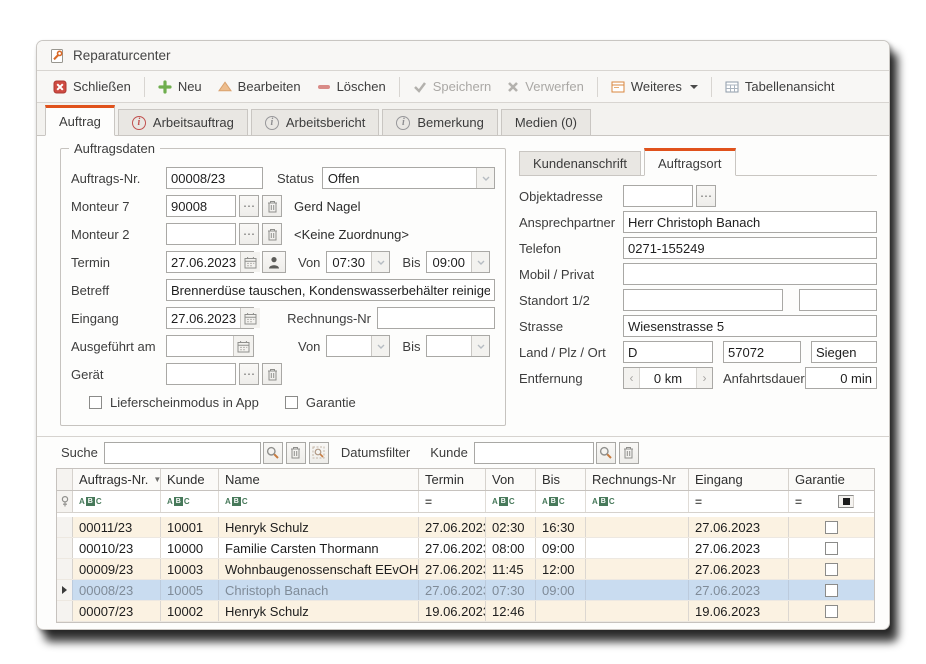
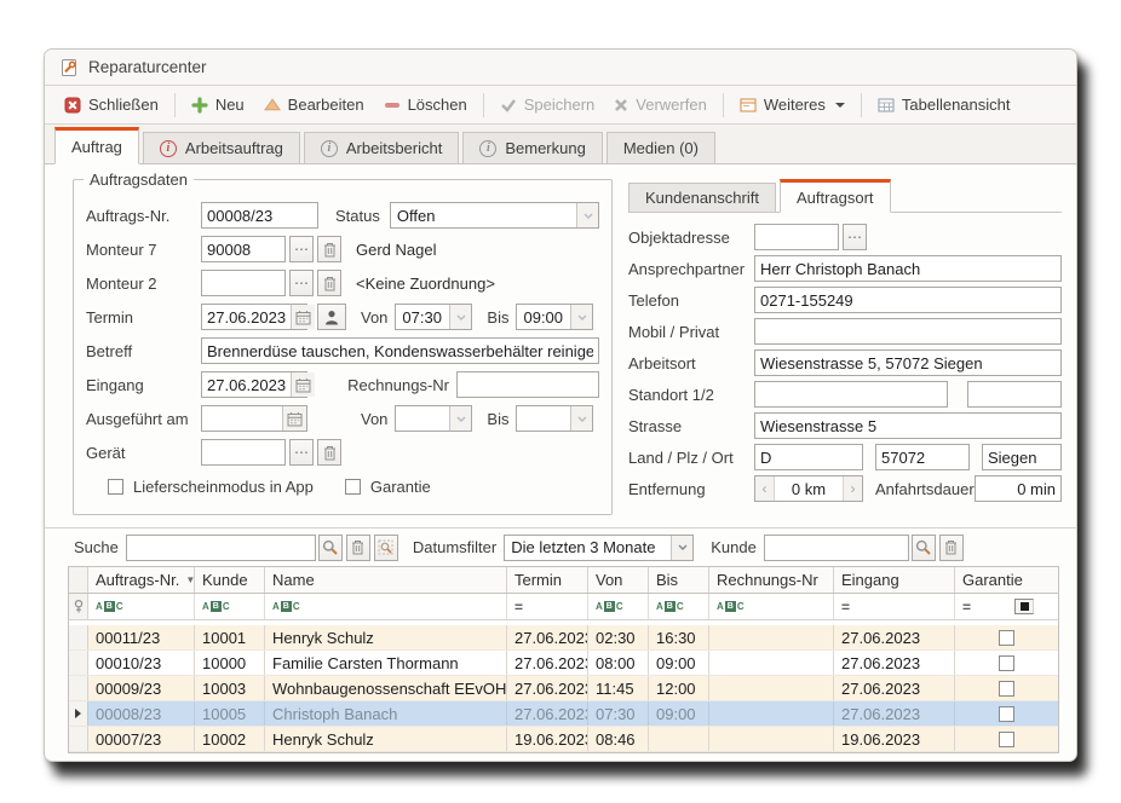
  Reparaturcenter
  Schließen
  Neu
  Bearbeiten
  Löschen
  Speichern
  Verwerfen
  Weiteres
  Tabellenansicht
  Auftrag
  i
  Arbeitsauftrag
  i
  Arbeitsbericht
  i
  Bemerkung
  Medien (0)
  Auftragsdaten
  Auftrags-Nr.
  00008/23
  Status
  Offen
  Monteur 7
  90008
  ⋯
  Gerd Nagel
  Monteur 2
  ⋯
  <Keine Zuordnung>
  Termin
  27.06.2023
  Von
  07:30
  Bis
  09:00
  Betreff
  Brennerdüse tauschen, Kondenswasserbehälter reinige
  Eingang
  27.06.2023
  Rechnungs-Nr
  Ausgeführt am
  Von
  Bis
  Gerät
  ⋯
  Lieferscheinmodus in App
  Garantie
  Kundenanschrift
  Auftragsort
  Objektadresse
  ⋯
  Ansprechpartner
  Herr Christoph Banach
  Telefon
  0271-155249
  Mobil / Privat
+ Arbeitsort
+ Wiesenstrasse 5, 57072 Siegen
  Standort 1/2
  Strasse
  Wiesenstrasse 5
  Land / Plz / Ort
  D
  57072
  Siegen
  Entfernung
  ‹
  0 km
  ›
  Anfahrtsdauer
  0 min
  Suche
  Datumsfilter
+ Die letzten 3 Monate
  Kunde
  Auftrags-Nr.
  ▼
  Kunde
  Name
  Termin
  Von
  Bis
  Rechnungs-Nr
  Eingang
  Garantie
  A
  C
  A
  C
  A
  C
  =
  A
  C
  A
  C
  A
  C
  =
  =
  00011/23
  10001
  Henryk Schulz
  27.06.202
  02:30
  16:30
  27.06.2023
  00010/23
  10000
  Familie Carsten Thormann
  27.06.202
  08:00
  09:00
  27.06.2023
  00009/23
  10003
  Wohnbaugenossenschaft EEvOH
  27.06.202
  11:45
  12:00
  27.06.2023
  00008/23
  10005
  Christoph Banach
  27.06.202
  07:30
  09:00
  27.06.2023
  00007/23
  10002
  Henryk Schulz
  19.06.202
- 12:46
+ 08:46
  19.06.2023
